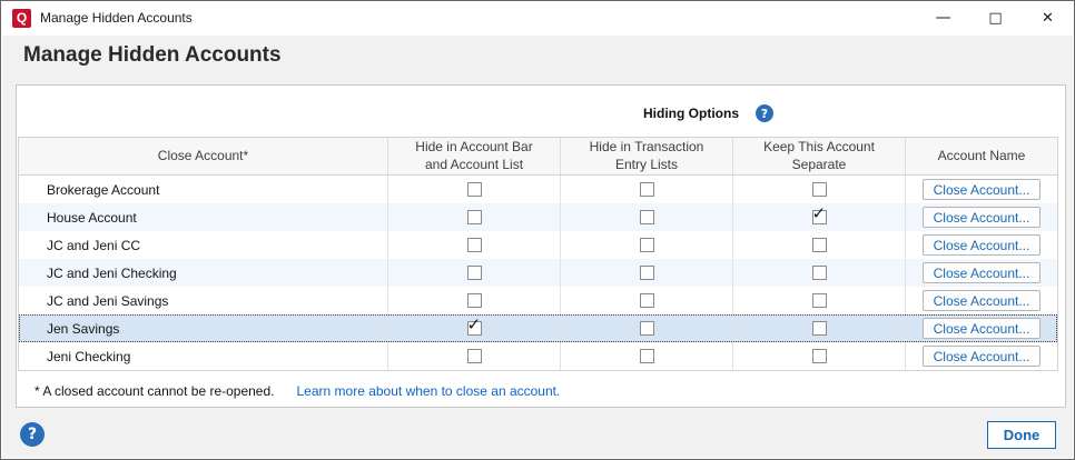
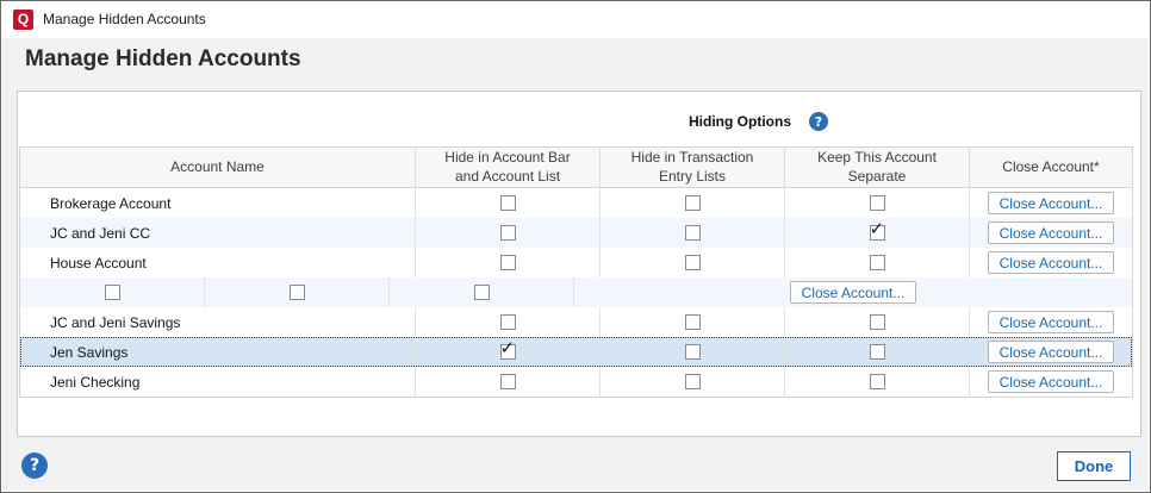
  Q
  Manage Hidden Accounts
- —
- □
- ✕
  Manage Hidden Accounts
  Hiding Options
  ?
- Close Account*
+ Account Name
  Hide in Account Bar
  and Account List
  Hide in Transaction
  Entry Lists
  Keep This Account
  Separate
- Account Name
+ Close Account*
  Brokerage Account
  Close Account...
- House Account
+ JC and Jeni CC
  Close Account...
- JC and Jeni CC
+ House Account
  Close Account...
- JC and Jeni Checking
  Close Account...
  JC and Jeni Savings
  Close Account...
  Jen Savings
  Close Account...
  Jeni Checking
  Close Account...
- * A closed account cannot be re-opened.
- Learn more about when to close an account.
  ?
  Done
